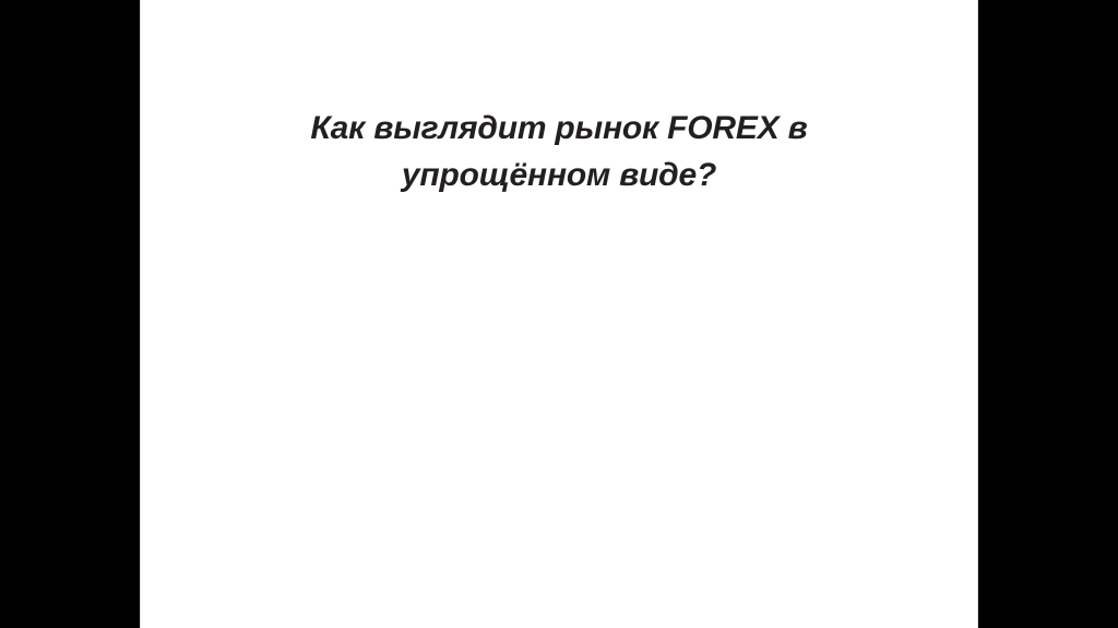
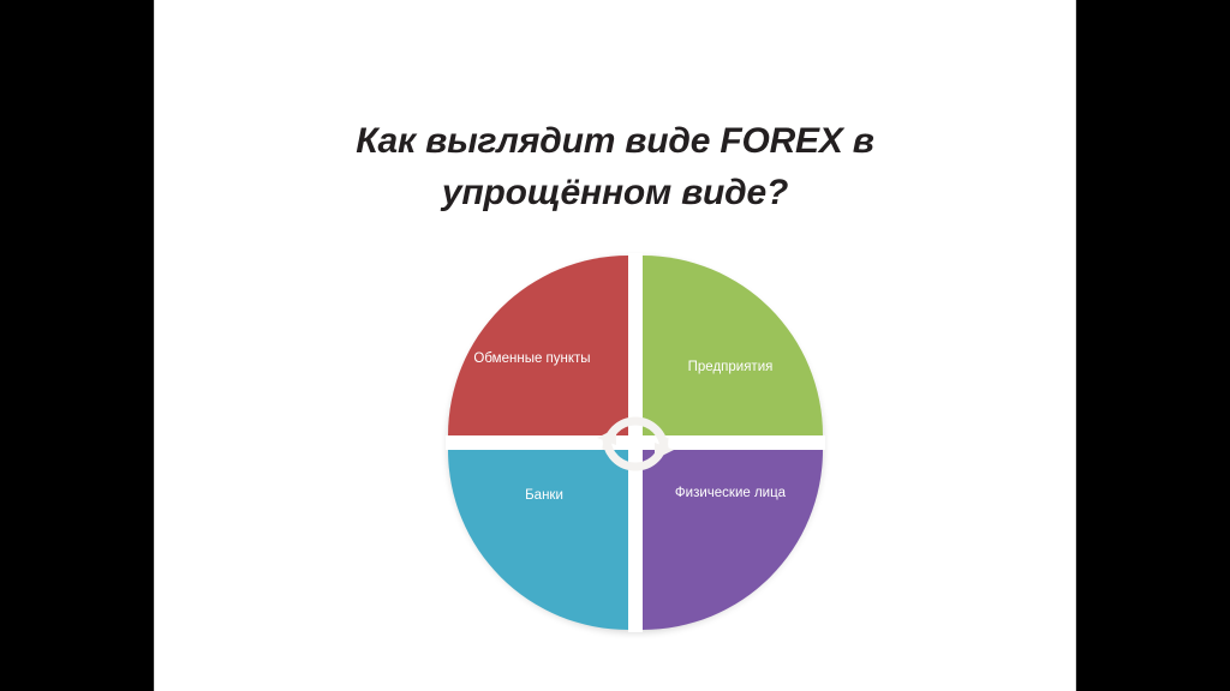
- Как выглядит рынок FOREX в
+ Как выглядит виде FOREX в
  упрощённом виде?
+ Обменные пункты
+ Предприятия
+ Банки
+ Физические лица
